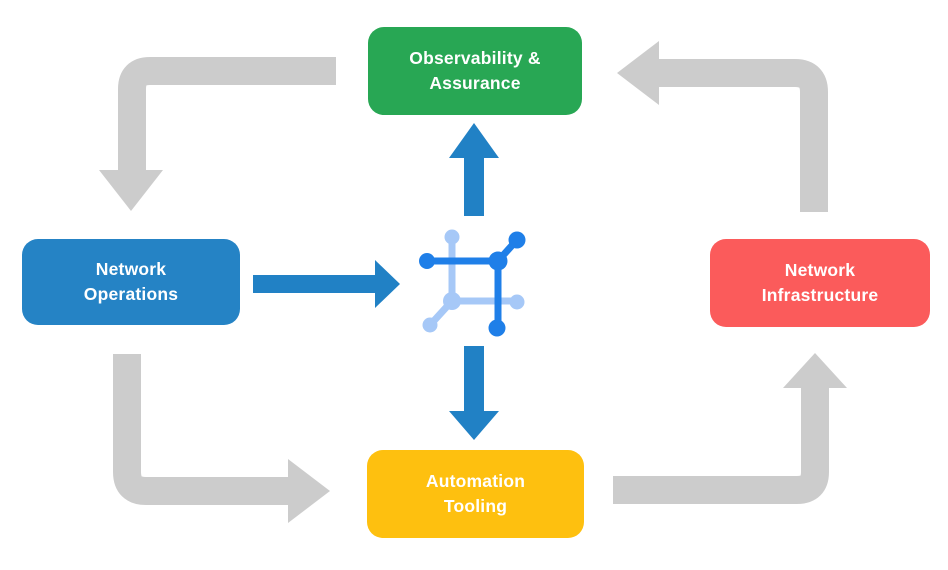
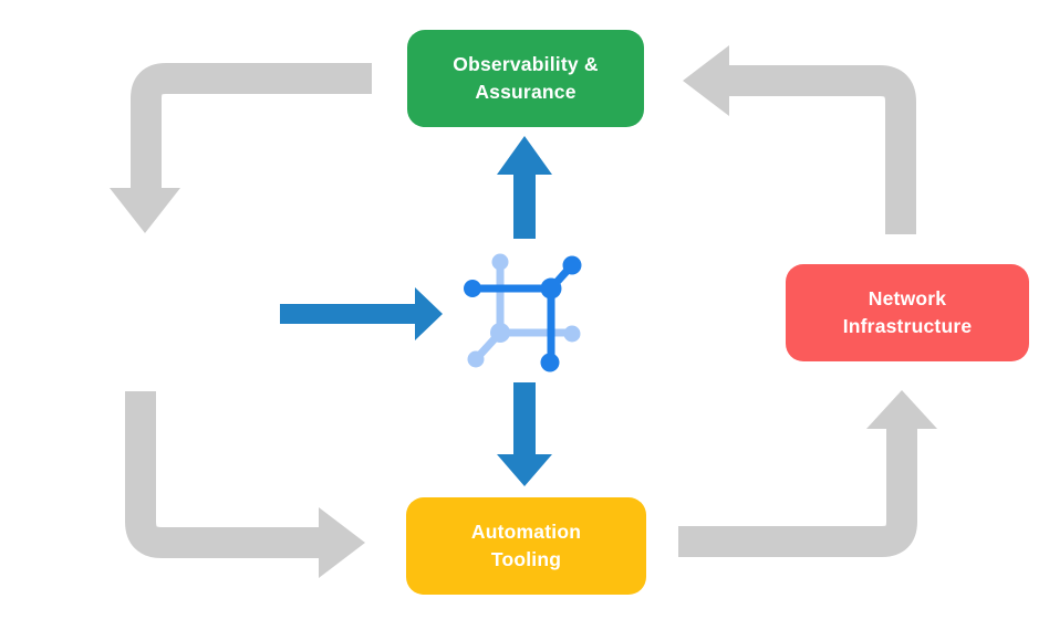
  Observability & Assurance
- Network Operations
  Network Infrastructure
  Automation Tooling
